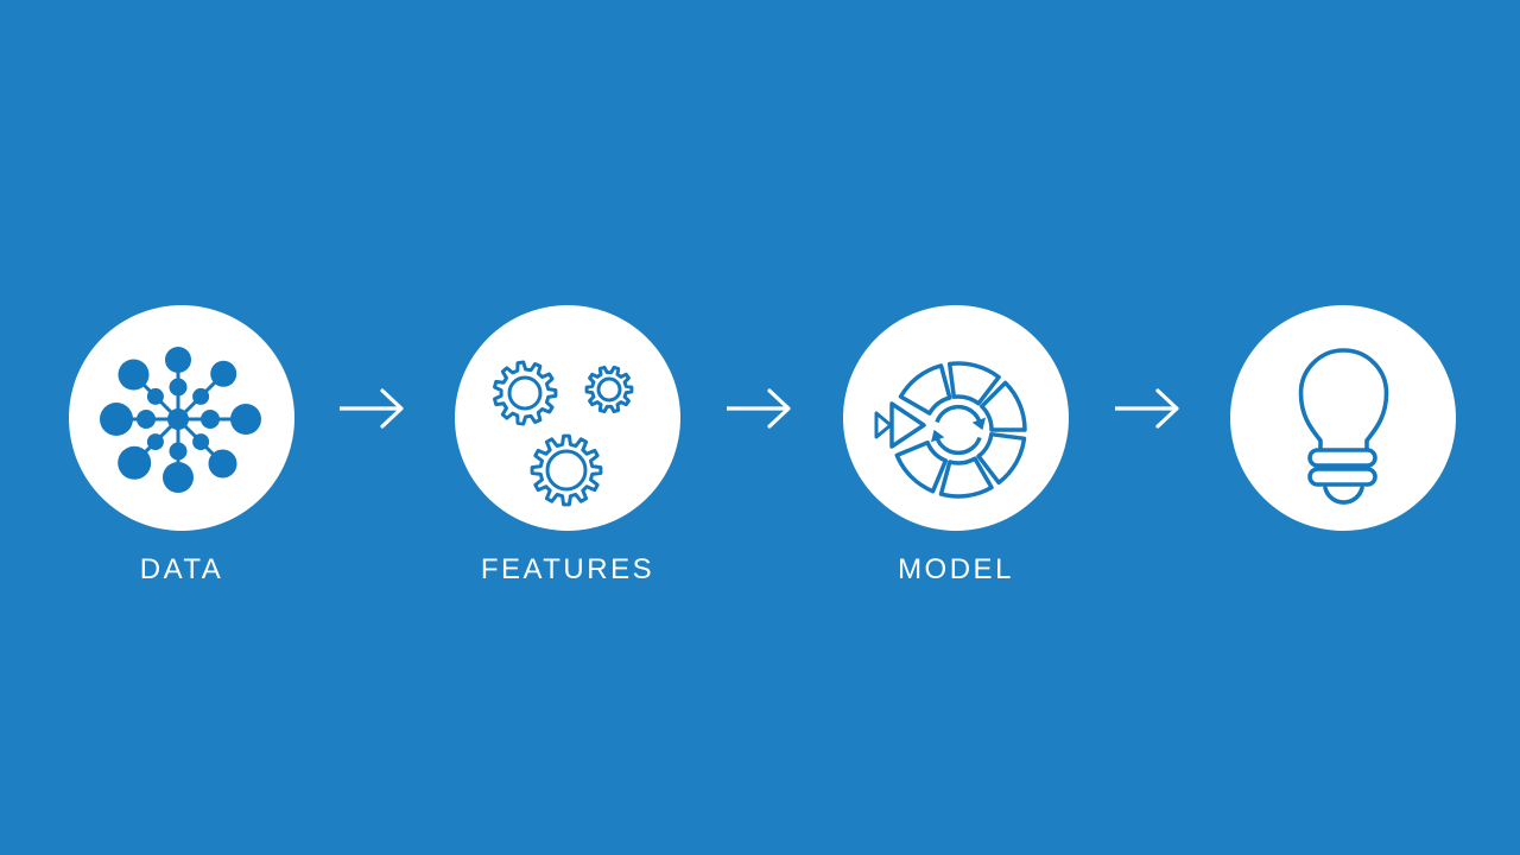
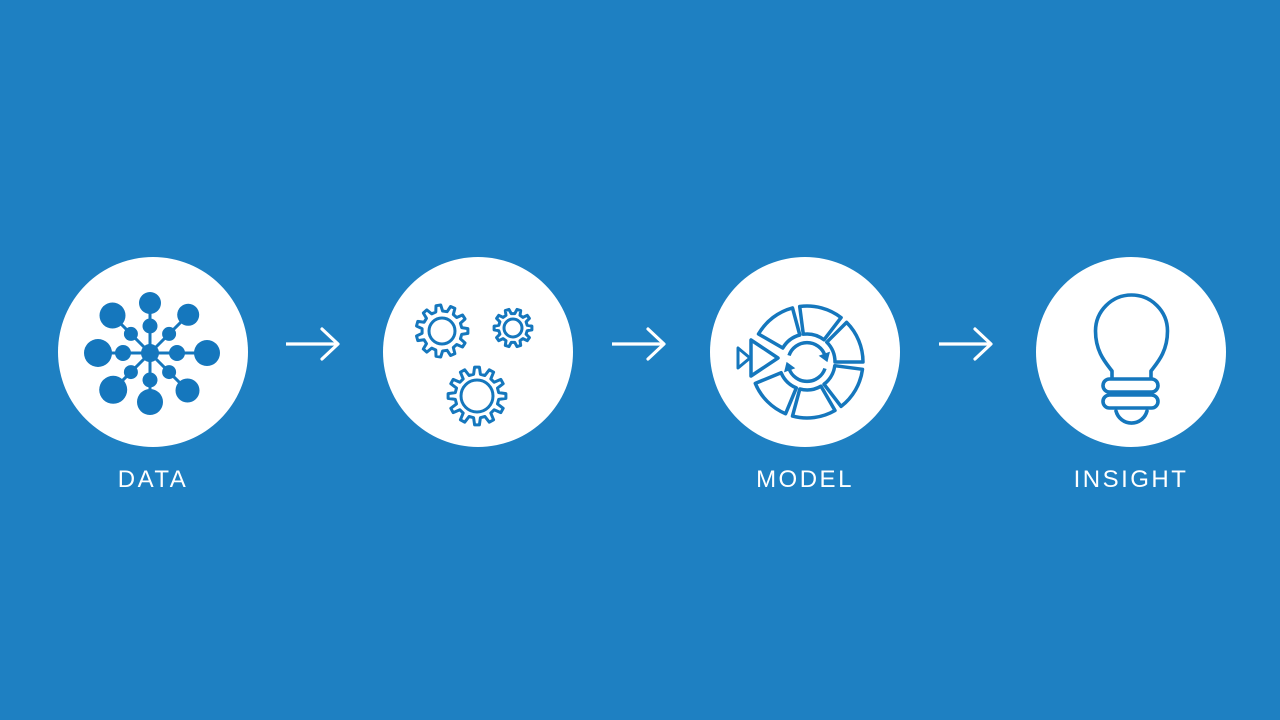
  DATA
- FEATURES
  MODEL
+ INSIGHT
